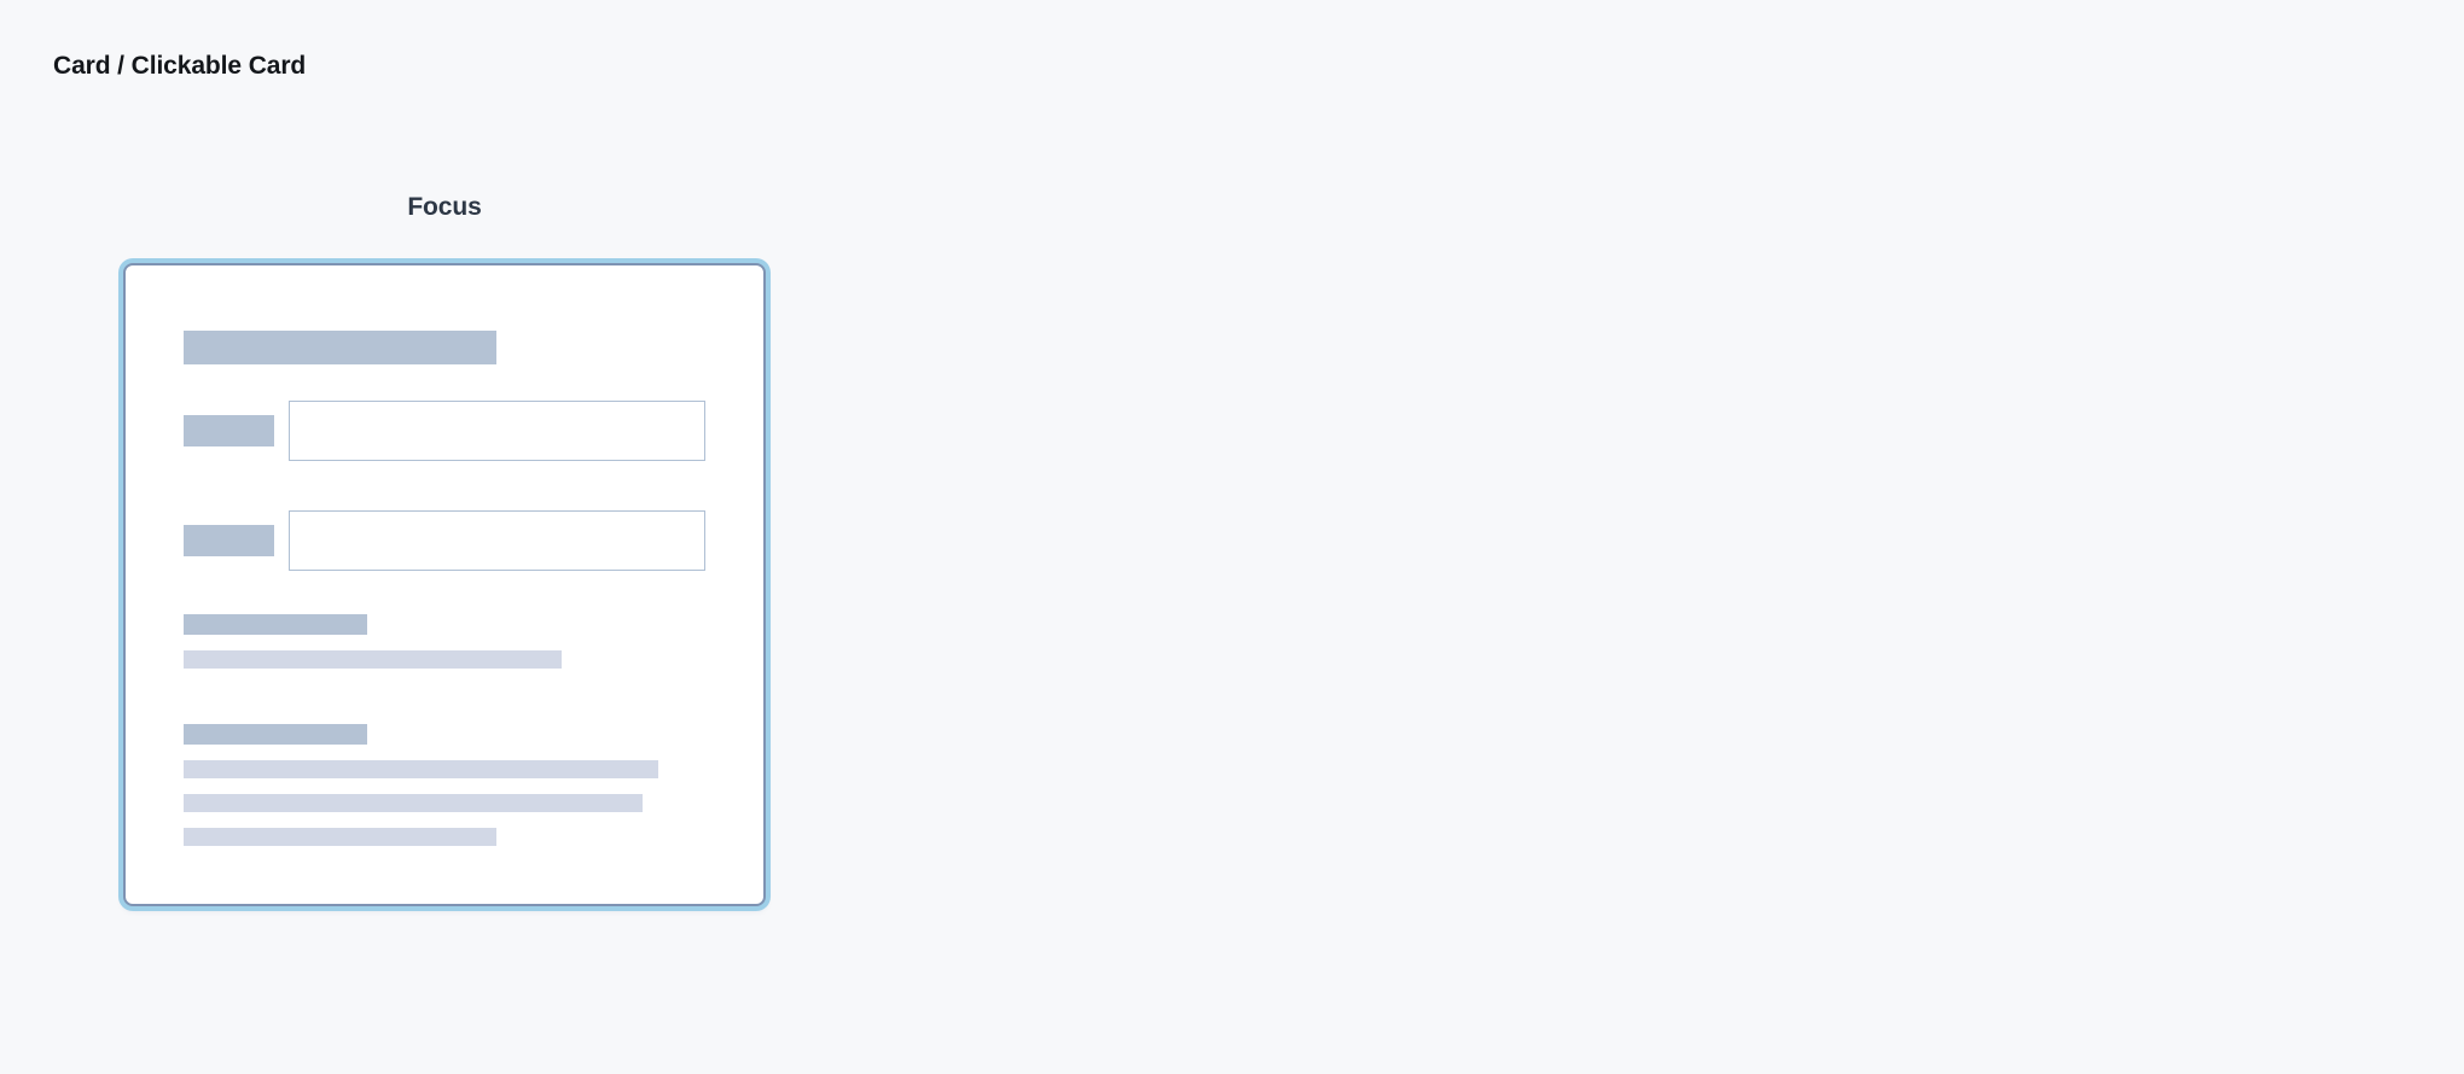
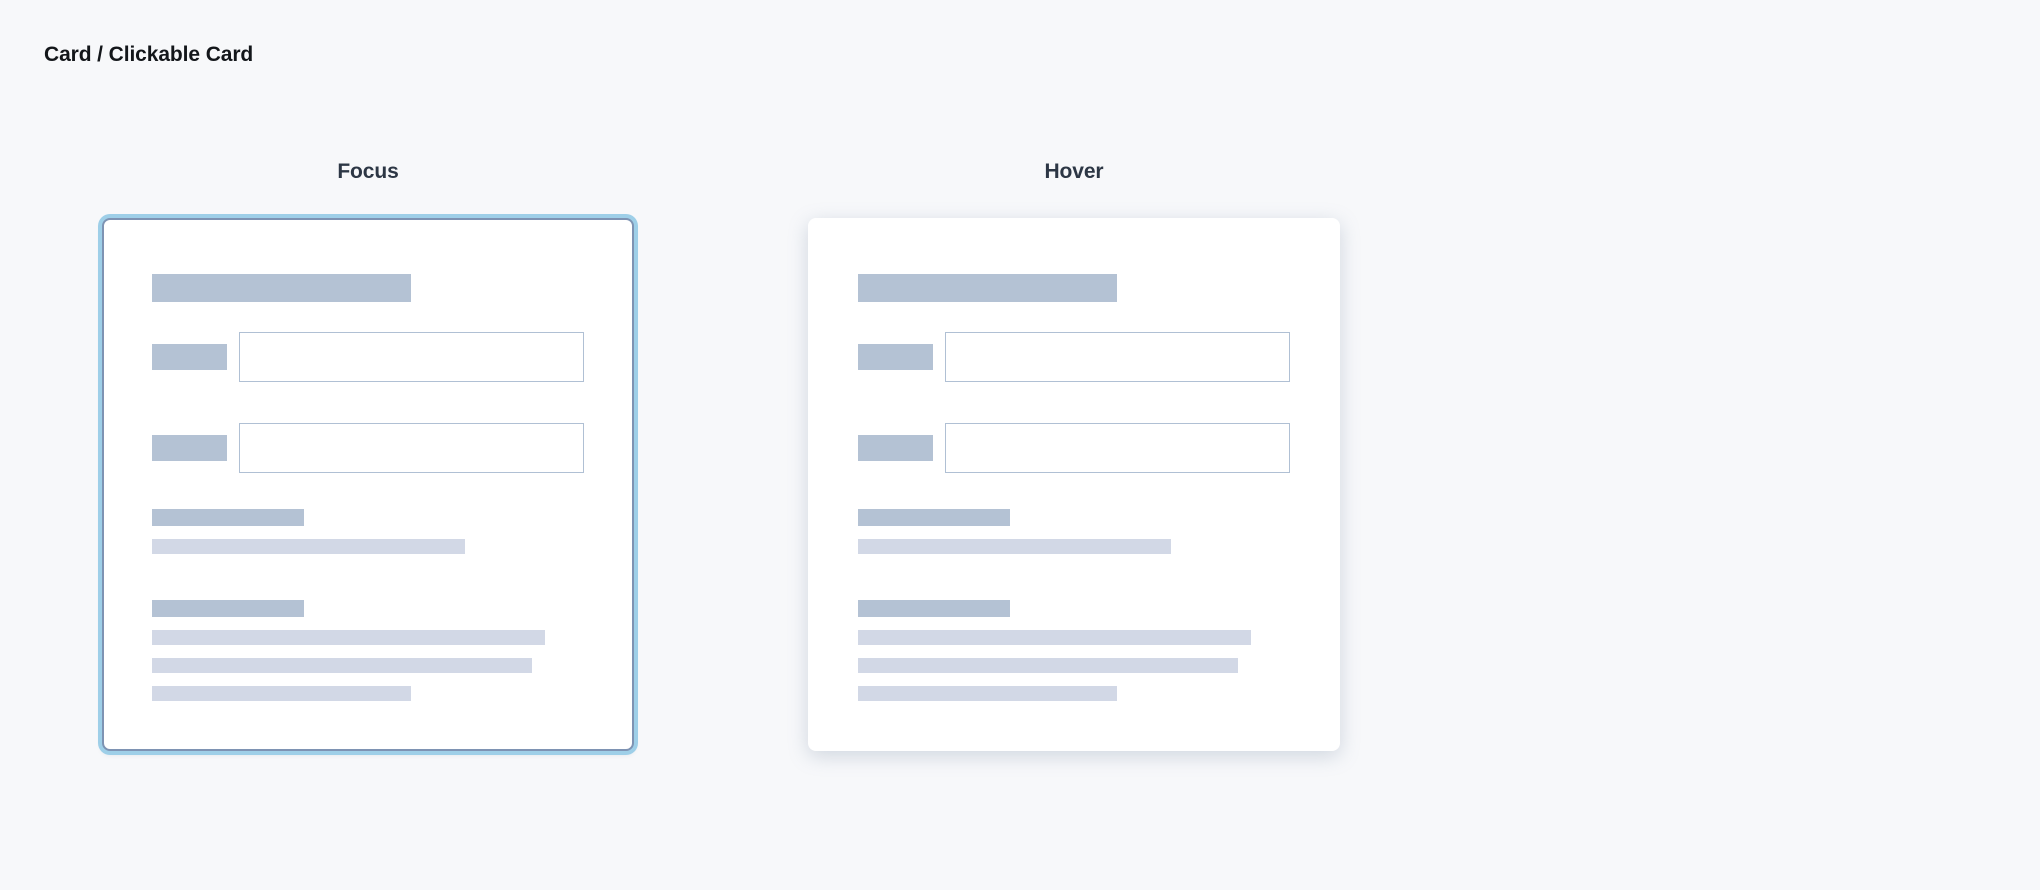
  Card / Clickable Card
  Focus
+ Hover
